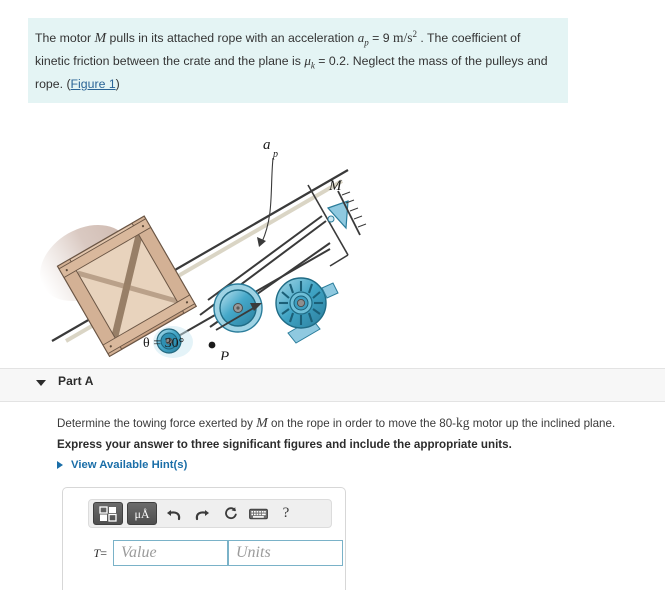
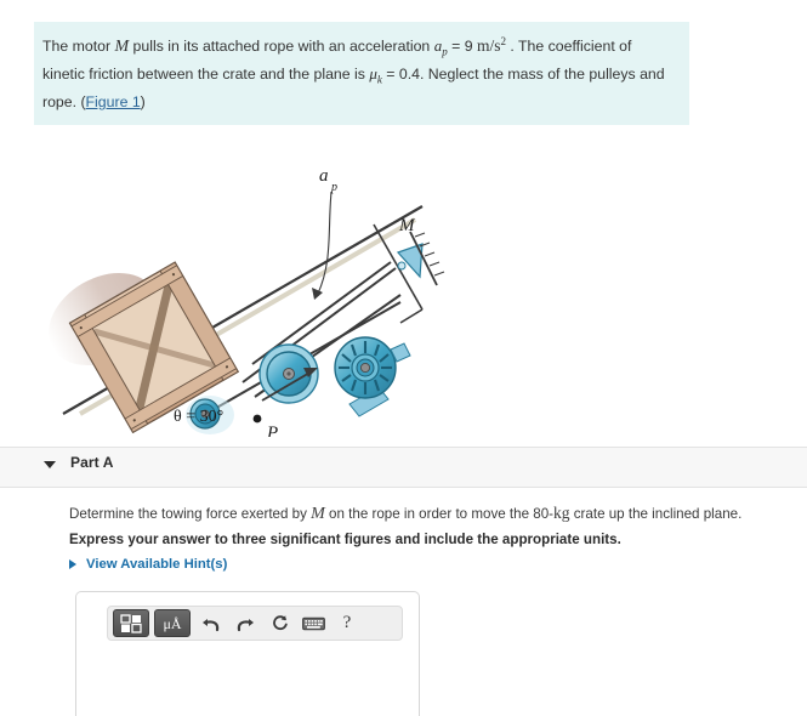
- The motor M pulls in its attached rope with an acceleration ap = 9 m/s2 . The coefficient of kinetic friction between the crate and the plane is μk = 0.2. Neglect the mass of the pulleys and rope. (Figure 1)
+ The motor M pulls in its attached rope with an acceleration ap = 9 m/s2 . The coefficient of kinetic friction between the crate and the plane is μk = 0.4. Neglect the mass of the pulleys and rope. (Figure 1)
  a
  p
  M
  P
  θ = 30°
  Part A
- Determine the towing force exerted by M on the rope in order to move the 80-kg motor up the inclined plane.
+ Determine the towing force exerted by M on the rope in order to move the 80-kg crate up the inclined plane.
  Express your answer to three significant figures and include the appropriate units.
  View Available Hint(s)
  μÅ
  ?
- T=
- Value
- Units
